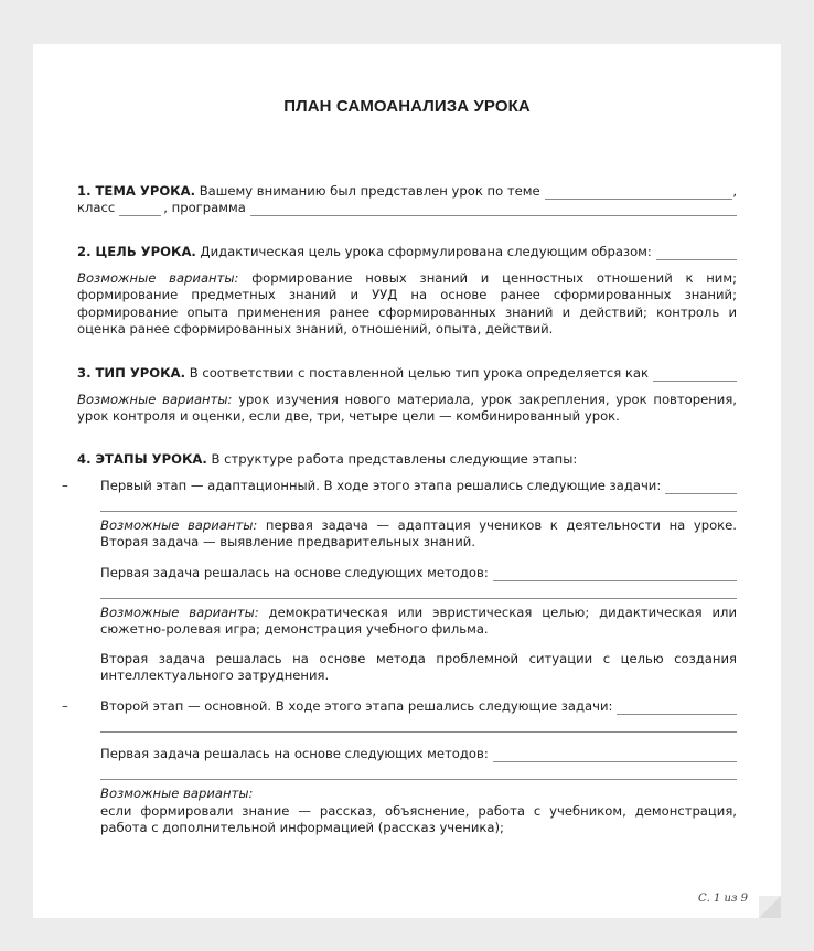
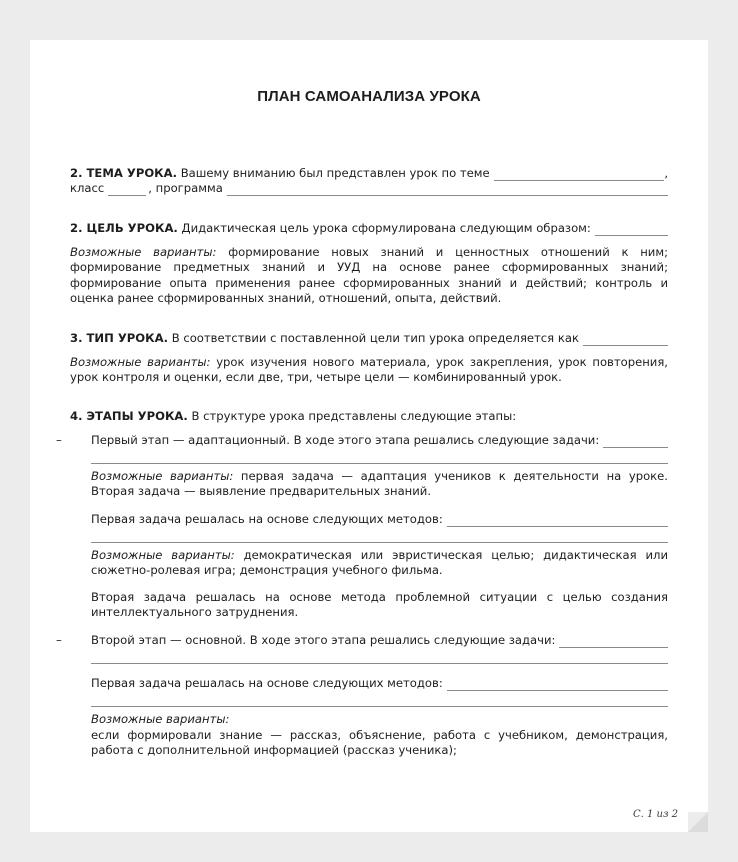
  ПЛАН САМОАНАЛИЗА УРОКА
- 1. ТЕМА УРОКА.
+ 2. ТЕМА УРОКА.
  Вашему вниманию был представлен урок по теме
  ,
  класс
  , программа
  2. ЦЕЛЬ УРОКА.
  Дидактическая цель урока сформулирована следующим образом:
  Возможные варианты: формирование новых знаний и ценностных отношений к ним; формирование предметных знаний и УУД на основе ранее сформированных знаний; формирование опыта применения ранее сформированных знаний и действий; контроль и оценка ранее сформированных знаний, отношений, опыта, действий.
  3. ТИП УРОКА.
- В соответствии с поставленной целью тип урока определяется как
+ В соответствии с поставленной цели тип урока определяется как
  Возможные варианты: урок изучения нового материала, урок закрепления, урок повторения, урок контроля и оценки, если две, три, четыре цели — комбинированный урок.
  4. ЭТАПЫ УРОКА.
- В структуре работа представлены следующие этапы:
+ В структуре урока представлены следующие этапы:
  –
  Первый этап — адаптационный. В ходе этого этапа решались следующие задачи:
  Возможные варианты: первая задача — адаптация учеников к деятельности на уроке. Вторая задача — выявление предварительных знаний.
  Первая задача решалась на основе следующих методов:
  Возможные варианты: демократическая или эвристическая целью; дидактическая или сюжетно-ролевая игра; демонстрация учебного фильма.
  Вторая задача решалась на основе метода проблемной ситуации с целью создания интеллектуального затруднения.
  –
  Второй этап — основной. В ходе этого этапа решались следующие задачи:
  Первая задача решалась на основе следующих методов:
  Возможные варианты:
  если формировали знание — рассказ, объяснение, работа с учебником, демонстрация, работа с дополнительной информацией (рассказ ученика);
- С. 1 из 9
+ С. 1 из 2
